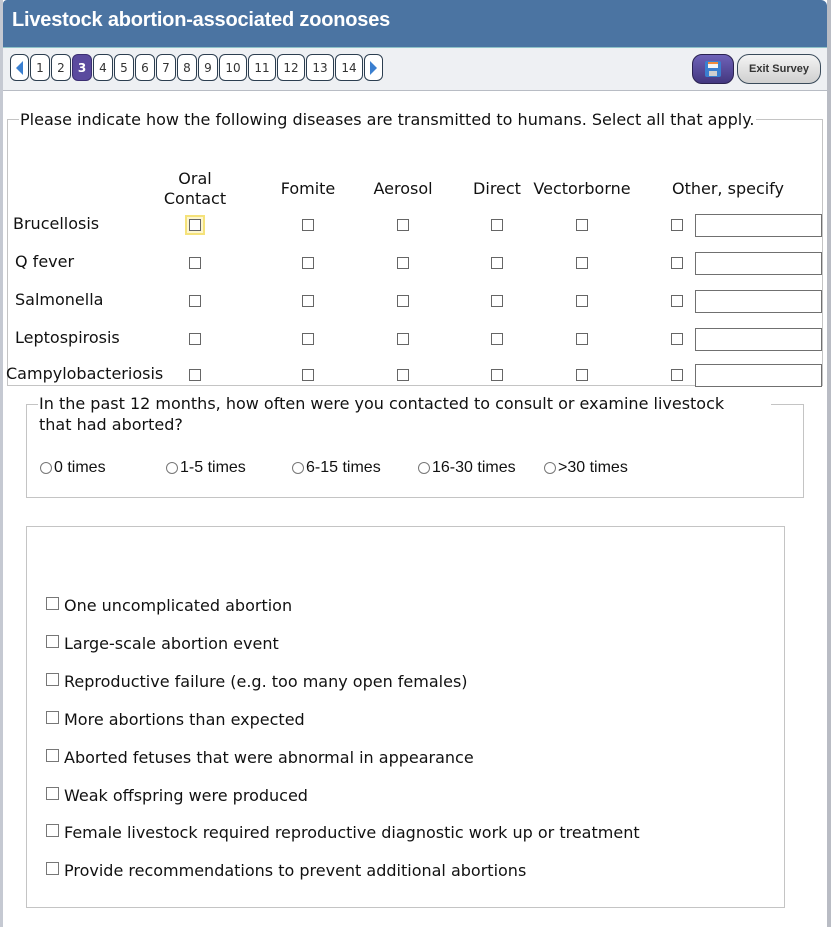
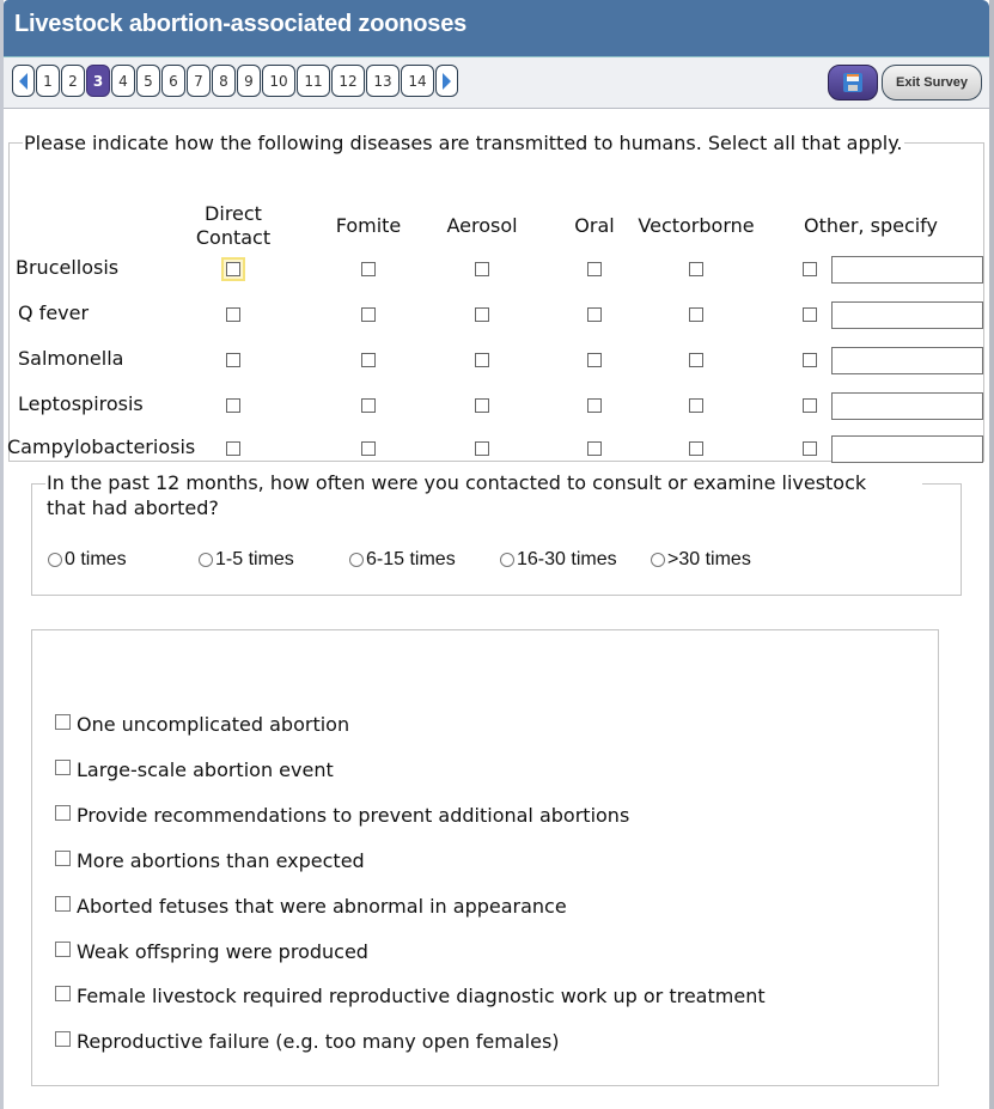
  Livestock abortion-associated zoonoses
  1
  2
  3
  4
  5
  6
  7
  8
  9
  10
  11
  12
  13
  14
  Exit Survey
  Please indicate how the following diseases are transmitted to humans. Select all that apply.
- Oral
+ Direct
  Contact
  Fomite
  Aerosol
- Direct
+ Oral
  Vectorborne
  Other, specify
  Brucellosis
  Q fever
  Salmonella
  Leptospirosis
  Campylobacteriosis
  In the past 12 months, how often were you contacted to consult or examine livestock
  that had aborted?
  0 times
  1-5 times
  6-15 times
  16-30 times
  >30 times
  One uncomplicated abortion
  Large-scale abortion event
- Reproductive failure (e.g. too many open females)
+ Provide recommendations to prevent additional abortions
  More abortions than expected
  Aborted fetuses that were abnormal in appearance
  Weak offspring were produced
  Female livestock required reproductive diagnostic work up or treatment
- Provide recommendations to prevent additional abortions
+ Reproductive failure (e.g. too many open females)
